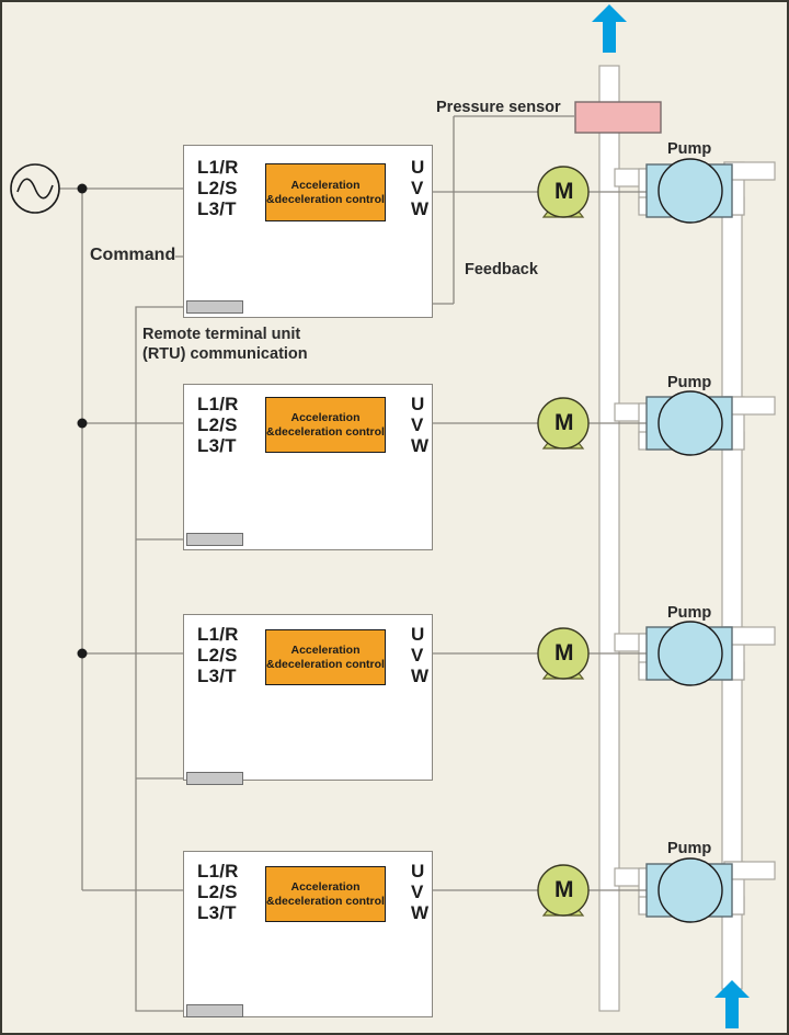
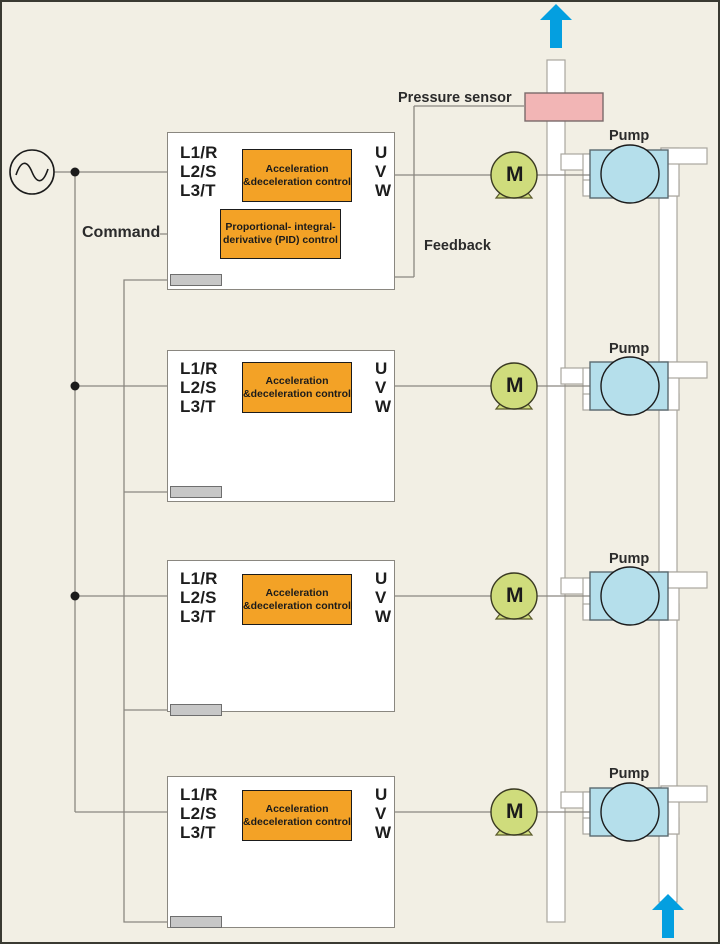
  L1/R
  L2/S
  L3/T
  U
  V
  W
  Acceleration &deceleration control
+ Proportional- integral-derivative (PID) control
  L1/R
  L2/S
  L3/T
  U
  V
  W
  Acceleration &deceleration control
  L1/R
  L2/S
  L3/T
  U
  V
  W
  Acceleration &deceleration control
  L1/R
  L2/S
  L3/T
  U
  V
  W
  Acceleration &deceleration control
  Command
  Feedback
  Pressure sensor
- Remote terminal unit
- (RTU) communication
  Pump
  Pump
  Pump
  Pump
  M
  M
  M
  M
